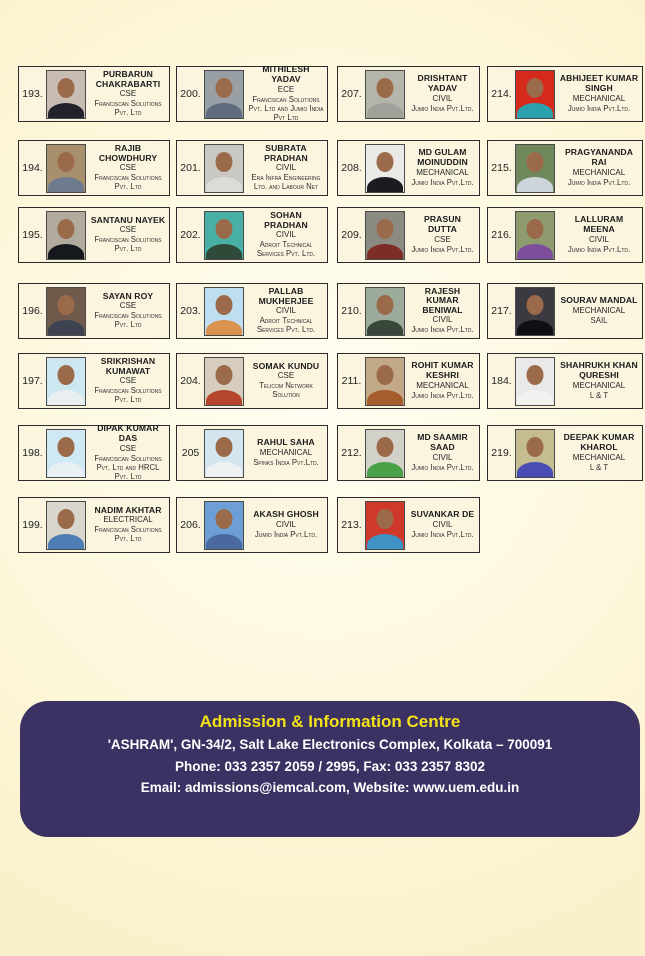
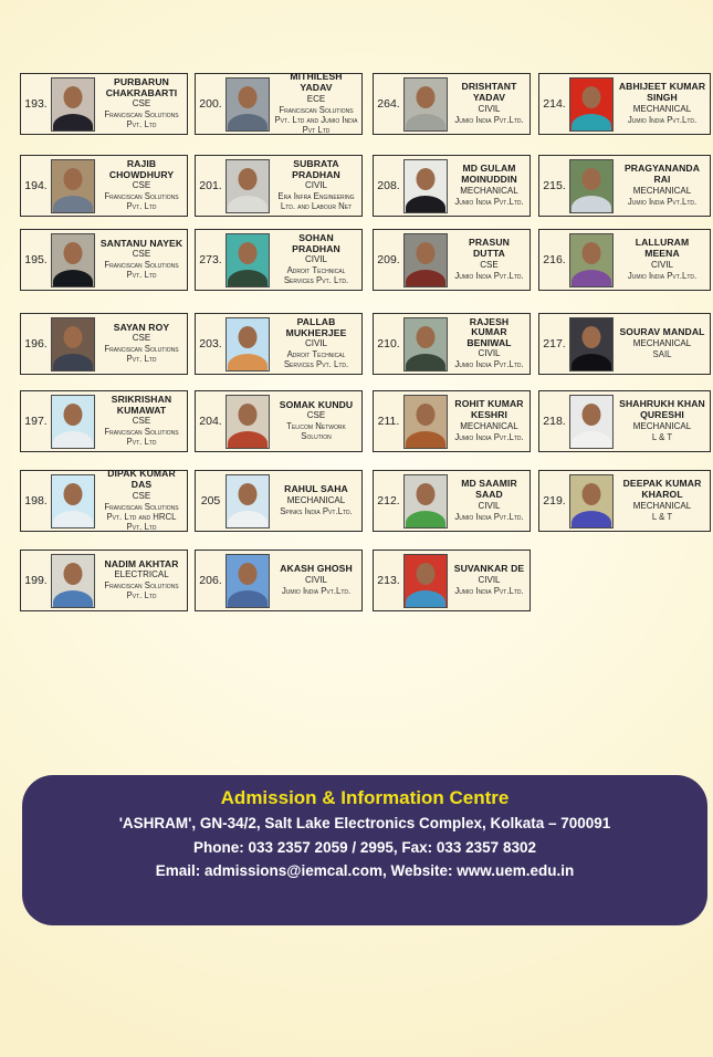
  193.
  PURBARUN CHAKRABARTI
  CSE
  Franciscan Solutions Pvt. Ltd
  194.
  RAJIB CHOWDHURY
  CSE
  Franciscan Solutions Pvt. Ltd
  195.
  SANTANU NAYEK
  CSE
  Franciscan Solutions Pvt. Ltd
  196.
  SAYAN ROY
  CSE
  Franciscan Solutions Pvt. Ltd
  197.
  SRIKRISHAN KUMAWAT
  CSE
  Franciscan Solutions Pvt. Ltd
  198.
  DIPAK KUMAR DAS
  CSE
  Franciscan Solutions Pvt. Ltd and HRCL Pvt. Ltd
  199.
  NADIM AKHTAR
  ELECTRICAL
  Franciscan Solutions Pvt. Ltd
  200.
  MITHILESH YADAV
  ECE
  Franciscan Solutions Pvt. Ltd and Jumio India Pvt Ltd
  201.
  SUBRATA PRADHAN
  CIVIL
  Era Infra Engineering Ltd. and Labour Net
- 202.
+ 273.
  SOHAN PRADHAN
  CIVIL
  Adroit Technical Services Pvt. Ltd.
  203.
  PALLAB MUKHERJEE
  CIVIL
  Adroit Technical Services Pvt. Ltd.
  204.
  SOMAK KUNDU
  CSE
  Telicom Network Solution
  205
  RAHUL SAHA
  MECHANICAL
  Spinks India Pvt.Ltd.
  206.
  AKASH GHOSH
  CIVIL
  Jumio India Pvt.Ltd.
- 207.
+ 264.
  DRISHTANT YADAV
  CIVIL
  Jumio India Pvt.Ltd.
  208.
  MD GULAM MOINUDDIN
  MECHANICAL
  Jumio India Pvt.Ltd.
  209.
  PRASUN DUTTA
  CSE
  Jumio India Pvt.Ltd.
  210.
  RAJESH KUMAR BENIWAL
  CIVIL
  Jumio India Pvt.Ltd.
  211.
  ROHIT KUMAR KESHRI
  MECHANICAL
  Jumio India Pvt.Ltd.
  212.
  MD SAAMIR SAAD
  CIVIL
  Jumio India Pvt.Ltd.
  213.
  SUVANKAR DE
  CIVIL
  Jumio India Pvt.Ltd.
  214.
  ABHIJEET KUMAR SINGH
  MECHANICAL
  Jumio India Pvt.Ltd.
  215.
  PRAGYANANDA RAI
  MECHANICAL
  Jumio India Pvt.Ltd.
  216.
  LALLURAM MEENA
  CIVIL
  Jumio India Pvt.Ltd.
  217.
  SOURAV MANDAL
  MECHANICAL
  SAIL
- 184.
+ 218.
  SHAHRUKH KHAN QURESHI
  MECHANICAL
  L & T
  219.
  DEEPAK KUMAR KHAROL
  MECHANICAL
  L & T
  Admission & Information Centre
  'ASHRAM', GN-34/2, Salt Lake Electronics Complex, Kolkata – 700091
  Phone: 033 2357 2059 / 2995, Fax: 033 2357 8302
  Email: admissions@iemcal.com, Website: www.uem.edu.in
